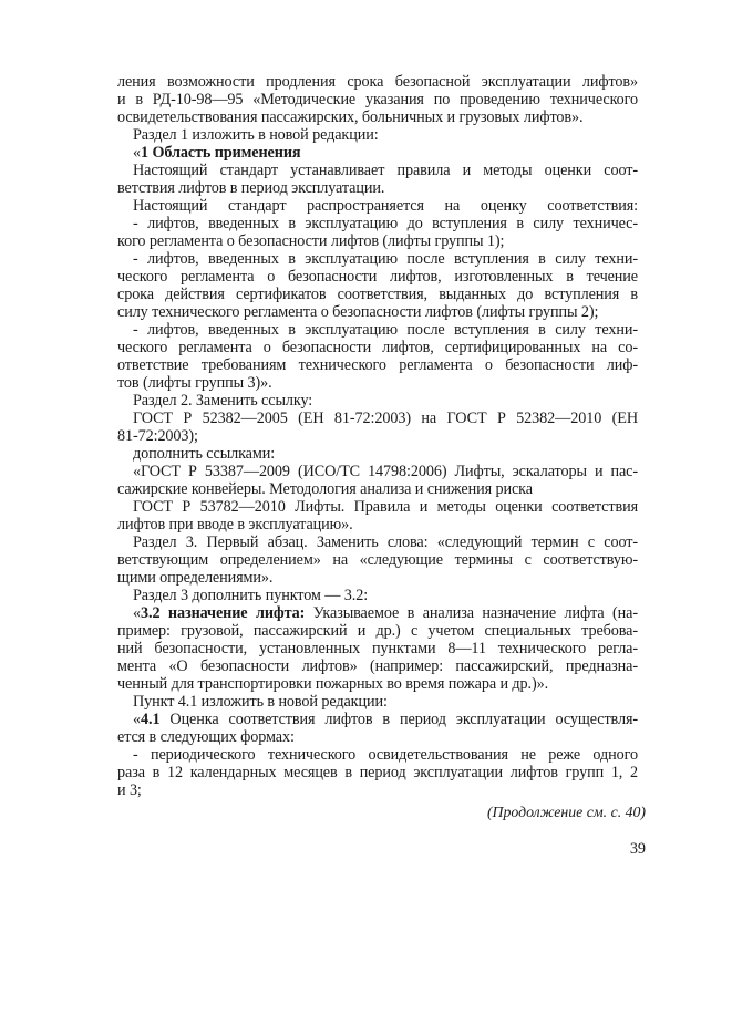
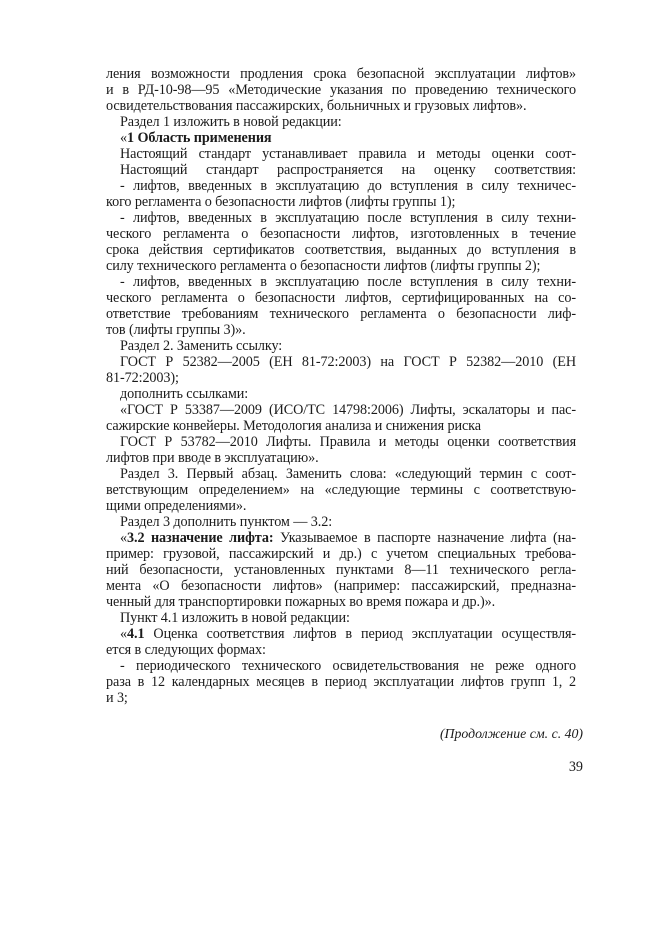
  ления возможности продления срока безопасной эксплуатации лифтов»
  и в РД-10-98—95 «Методические указания по проведению технического
  освидетельствования пассажирских, больничных и грузовых лифтов».
  Раздел 1 изложить в новой редакции:
  «1 Область применения
  Настоящий стандарт устанавливает правила и методы оценки соот-
- ветствия лифтов в период эксплуатации.
  Настоящий стандарт распространяется на оценку соответствия:
  - лифтов, введенных в эксплуатацию до вступления в силу техничес-
  кого регламента о безопасности лифтов (лифты группы 1);
  - лифтов, введенных в эксплуатацию после вступления в силу техни-
  ческого регламента о безопасности лифтов, изготовленных в течение
  срока действия сертификатов соответствия, выданных до вступления в
  силу технического регламента о безопасности лифтов (лифты группы 2);
  - лифтов, введенных в эксплуатацию после вступления в силу техни-
  ческого регламента о безопасности лифтов, сертифицированных на со-
  ответствие требованиям технического регламента о безопасности лиф-
  тов (лифты группы 3)».
  Раздел 2. Заменить ссылку:
  ГОСТ Р 52382—2005 (ЕН 81-72:2003) на ГОСТ Р 52382—2010 (ЕН
  81-72:2003);
  дополнить ссылками:
  «ГОСТ Р 53387—2009 (ИСО/ТС 14798:2006) Лифты, эскалаторы и пас-
  сажирские конвейеры. Методология анализа и снижения риска
  ГОСТ Р 53782—2010 Лифты. Правила и методы оценки соответствия
  лифтов при вводе в эксплуатацию».
  Раздел 3. Первый абзац. Заменить слова: «следующий термин с соот-
  ветствующим определением» на «следующие термины с соответствую-
  щими определениями».
  Раздел 3 дополнить пунктом — 3.2:
- «3.2 назначение лифта: Указываемое в анализа назначение лифта (на-
+ «3.2 назначение лифта: Указываемое в паспорте назначение лифта (на-
  пример: грузовой, пассажирский и др.) с учетом специальных требова-
  ний безопасности, установленных пунктами 8—11 технического регла-
  мента «О безопасности лифтов» (например: пассажирский, предназна-
  ченный для транспортировки пожарных во время пожара и др.)».
  Пункт 4.1 изложить в новой редакции:
  «4.1 Оценка соответствия лифтов в период эксплуатации осуществля-
  ется в следующих формах:
  - периодического технического освидетельствования не реже одного
  раза в 12 календарных месяцев в период эксплуатации лифтов групп 1, 2
  и 3;
  (Продолжение см. с. 40)
  39
